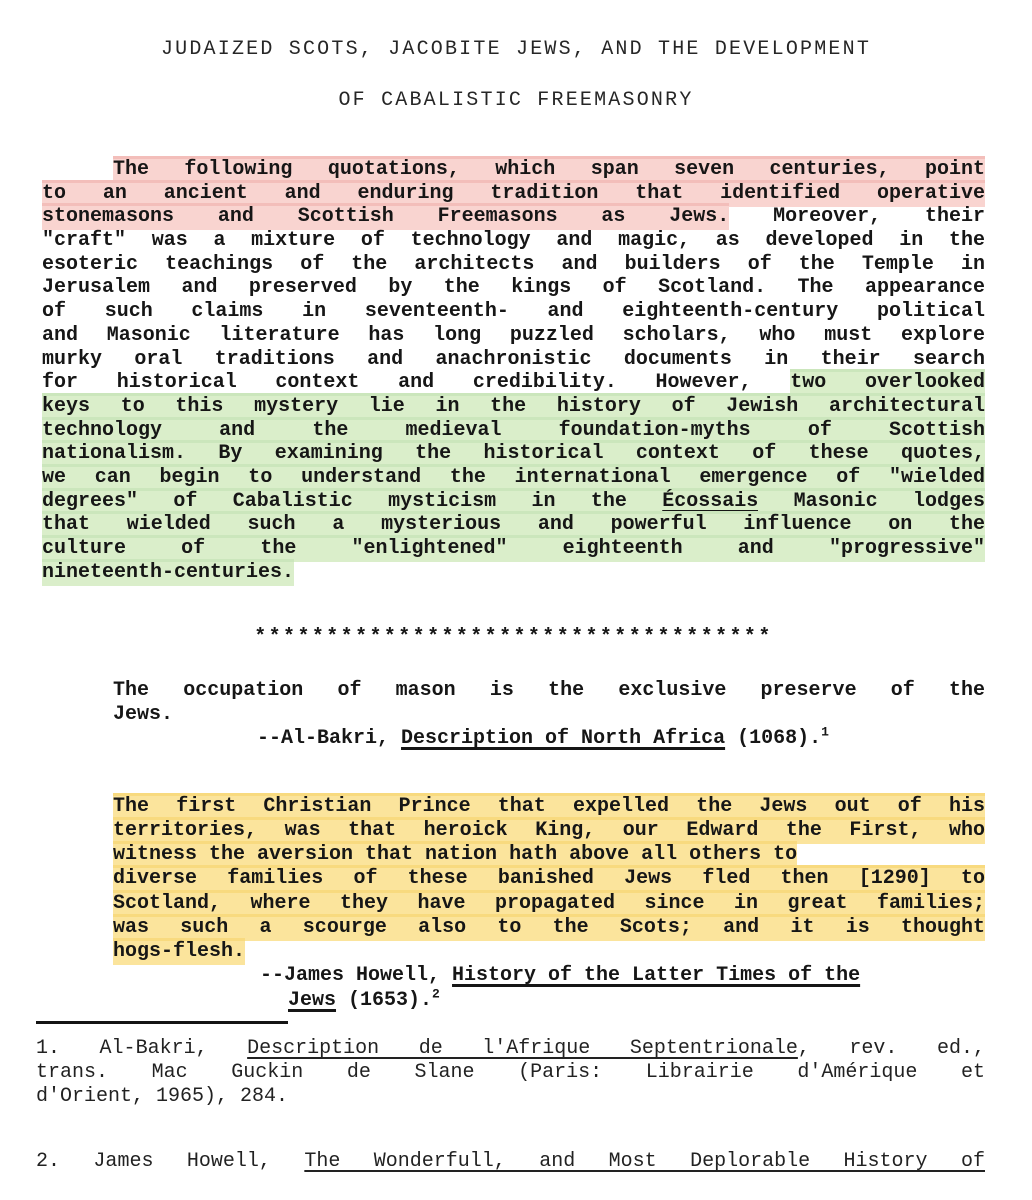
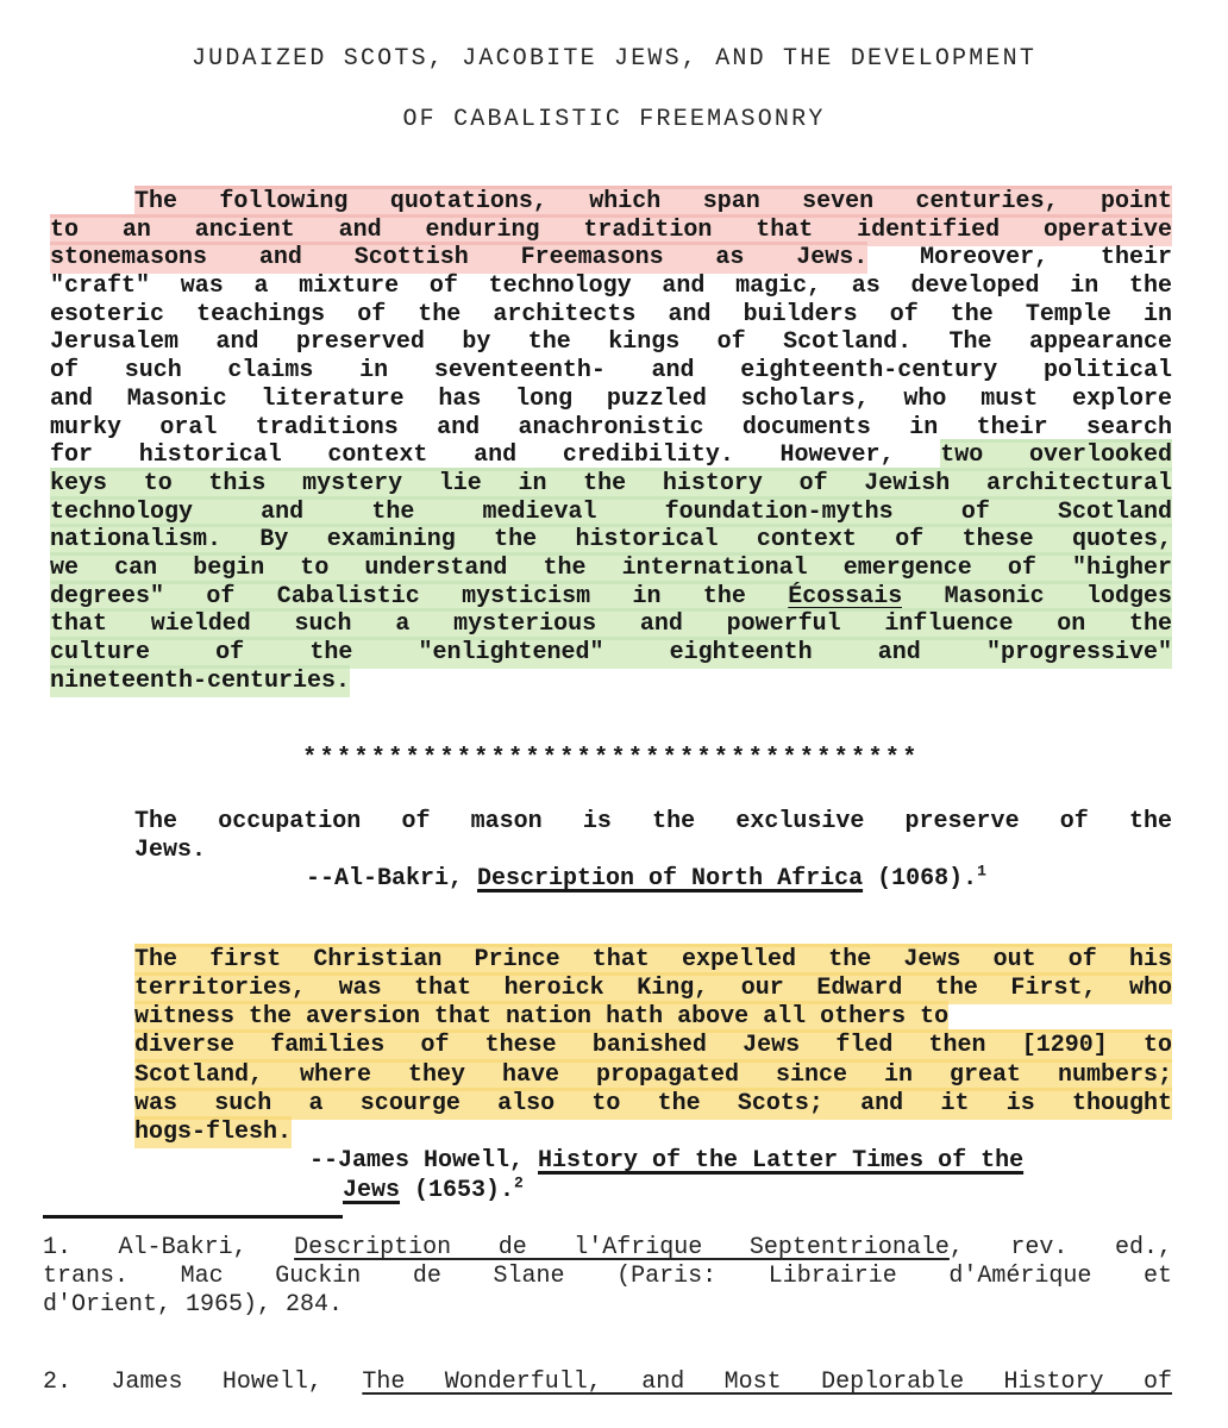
  JUDAIZED SCOTS, JACOBITE JEWS, AND THE DEVELOPMENT
  OF CABALISTIC FREEMASONRY
  The following quotations, which span seven centuries, point
  to an ancient and enduring tradition that identified operative
  stonemasons and Scottish Freemasons as Jews. Moreover, their
  "craft" was a mixture of technology and magic, as developed in the
  esoteric teachings of the architects and builders of the Temple in
  Jerusalem and preserved by the kings of Scotland. The appearance
  of such claims in seventeenth- and eighteenth-century political
  and Masonic literature has long puzzled scholars, who must explore
  murky oral traditions and anachronistic documents in their search
  for historical context and credibility. However, two overlooked
  keys to this mystery lie in the history of Jewish architectural
- technology and the medieval foundation-myths of Scottish
+ technology and the medieval foundation-myths of Scotland
  nationalism. By examining the historical context of these quotes,
- we can begin to understand the international emergence of "wielded
+ we can begin to understand the international emergence of "higher
  degrees" of Cabalistic mysticism in the Écossais Masonic lodges
  that wielded such a mysterious and powerful influence on the
  culture of the "enlightened" eighteenth and "progressive"
  nineteenth-centuries.
  ************************************
  The occupation of mason is the exclusive preserve of the
  Jews.
  --Al-Bakri, Description of North Africa (1068).1
  The first Christian Prince that expelled the Jews out of his
  territories, was that heroick King, our Edward the First, who
  witness the aversion that nation hath above all others to
  diverse families of these banished Jews fled then [1290] to
- Scotland, where they have propagated since in great families;
+ Scotland, where they have propagated since in great numbers;
  was such a scourge also to the Scots; and it is thought
  hogs-flesh.
  --James Howell, History of the Latter Times of the
  Jews (1653).2
  1. Al-Bakri, Description de l'Afrique Septentrionale, rev. ed.,
  trans. Mac Guckin de Slane (Paris: Librairie d'Amérique et
  d'Orient, 1965), 284.
  2. James Howell, The Wonderfull, and Most Deplorable History of
